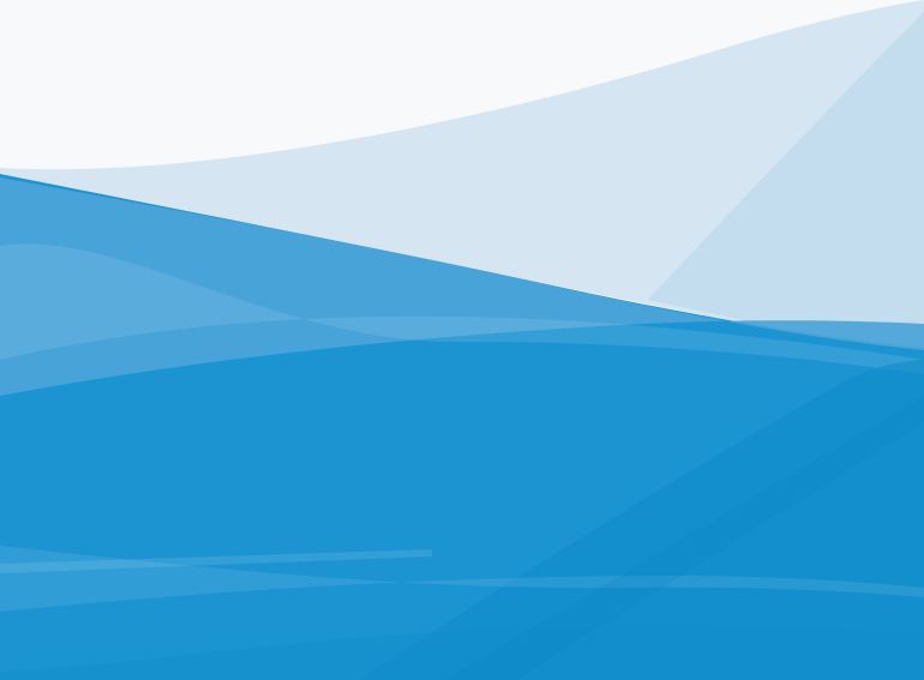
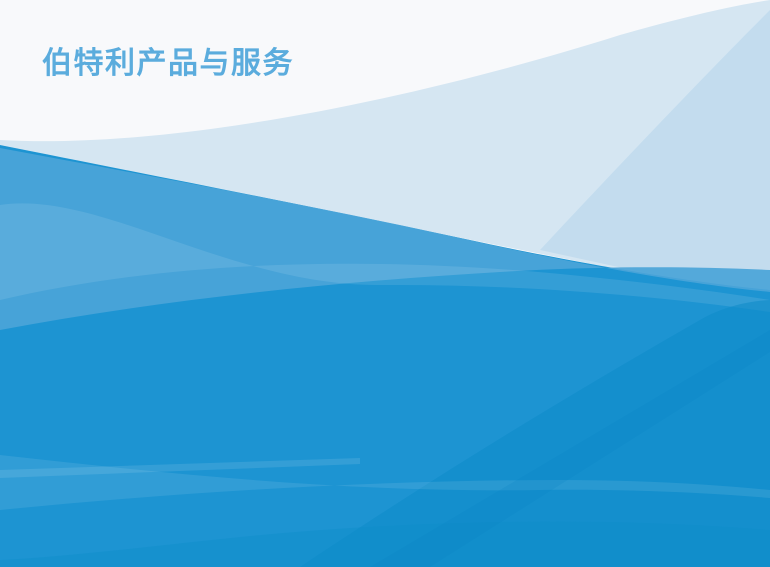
+ 伯特利产品与服务
